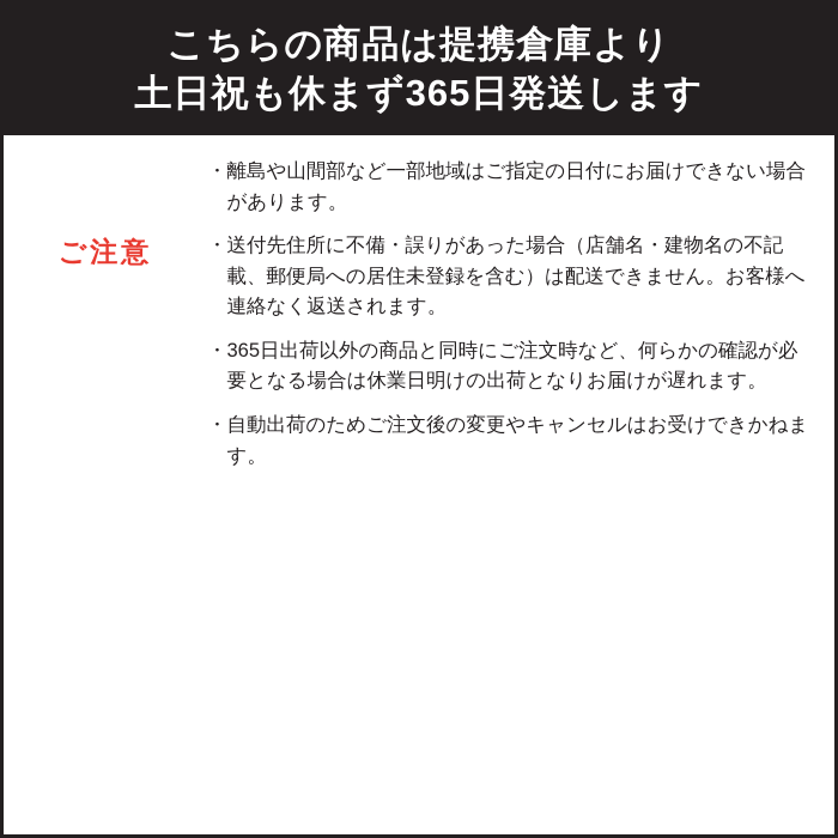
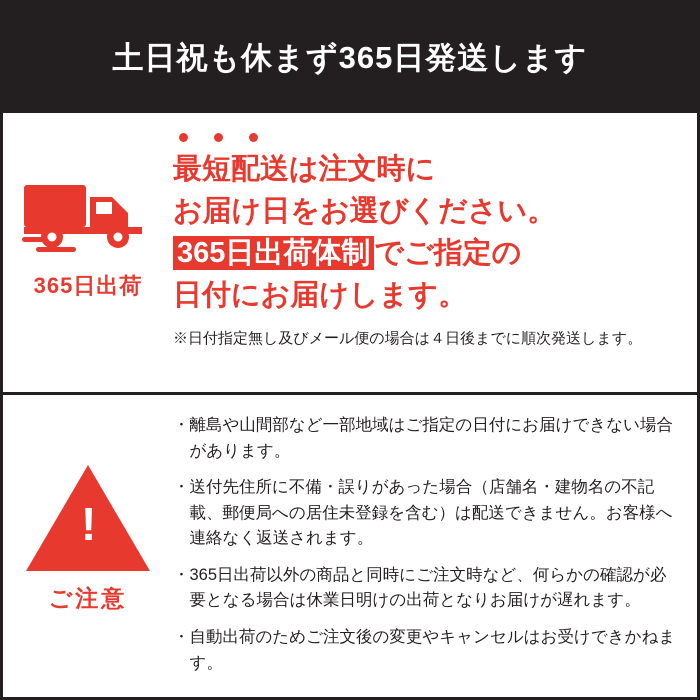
- こちらの商品は提携倉庫より
  土日祝も休まず365日発送します
+ 365日出荷
+ 最短配送は注文時に
+ お届け日をお選びください。
+ 365日出荷体制 でご指定の
+ 日付にお届けします。
+ ※日付指定無し及びメール便の場合は４日後までに順次発送します。
+ !
  ご注意
  ・
  離島や山間部など一部地域はご指定の日付にお届けできない場合があります。
  ・
  送付先住所に不備・誤りがあった場合（店舗名・建物名の不記載、郵便局への居住未登録を含む）は配送できません。お客様へ連絡なく返送されます。
  ・
  365日出荷以外の商品と同時にご注文時など、何らかの確認が必要となる場合は休業日明けの出荷となりお届けが遅れます。
  ・
  自動出荷のためご注文後の変更やキャンセルはお受けできかねます。
